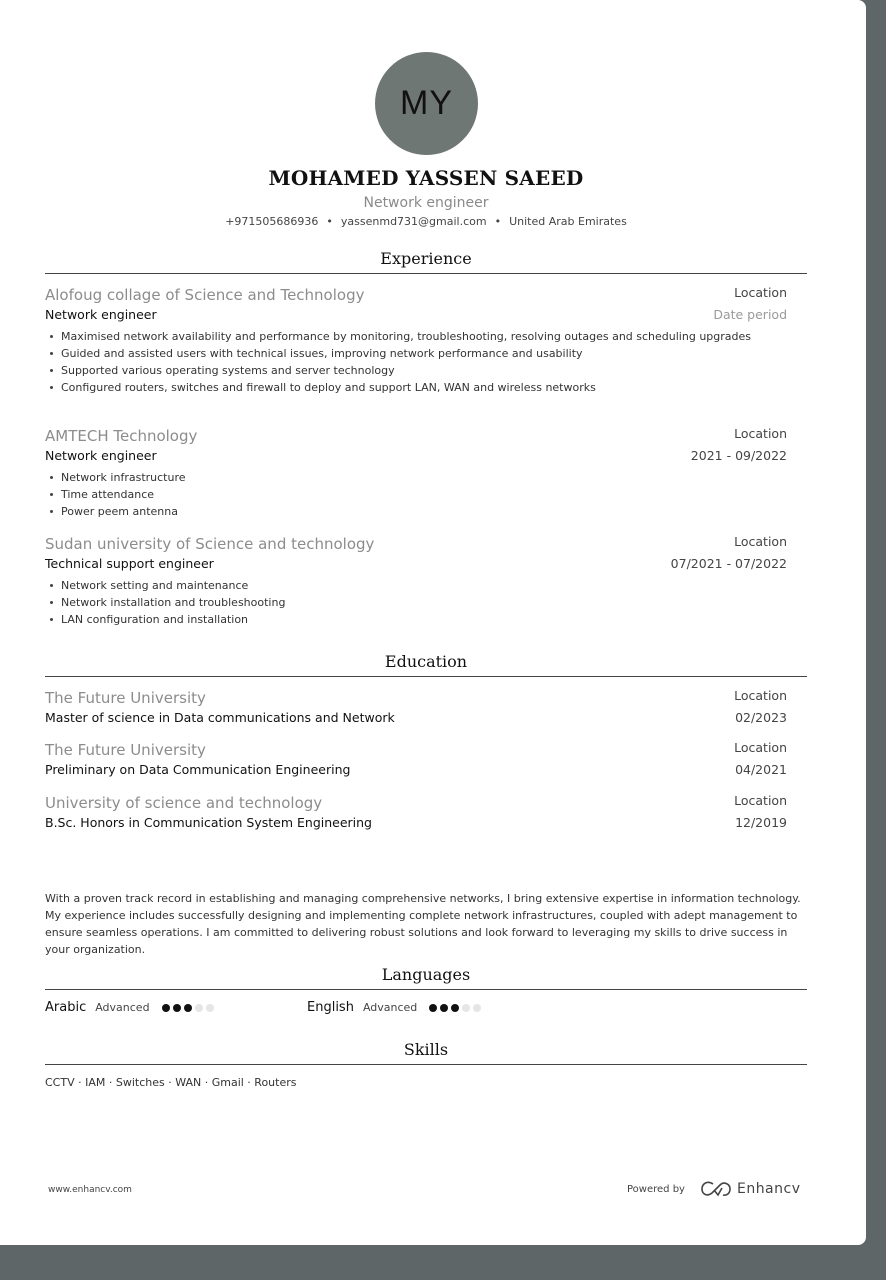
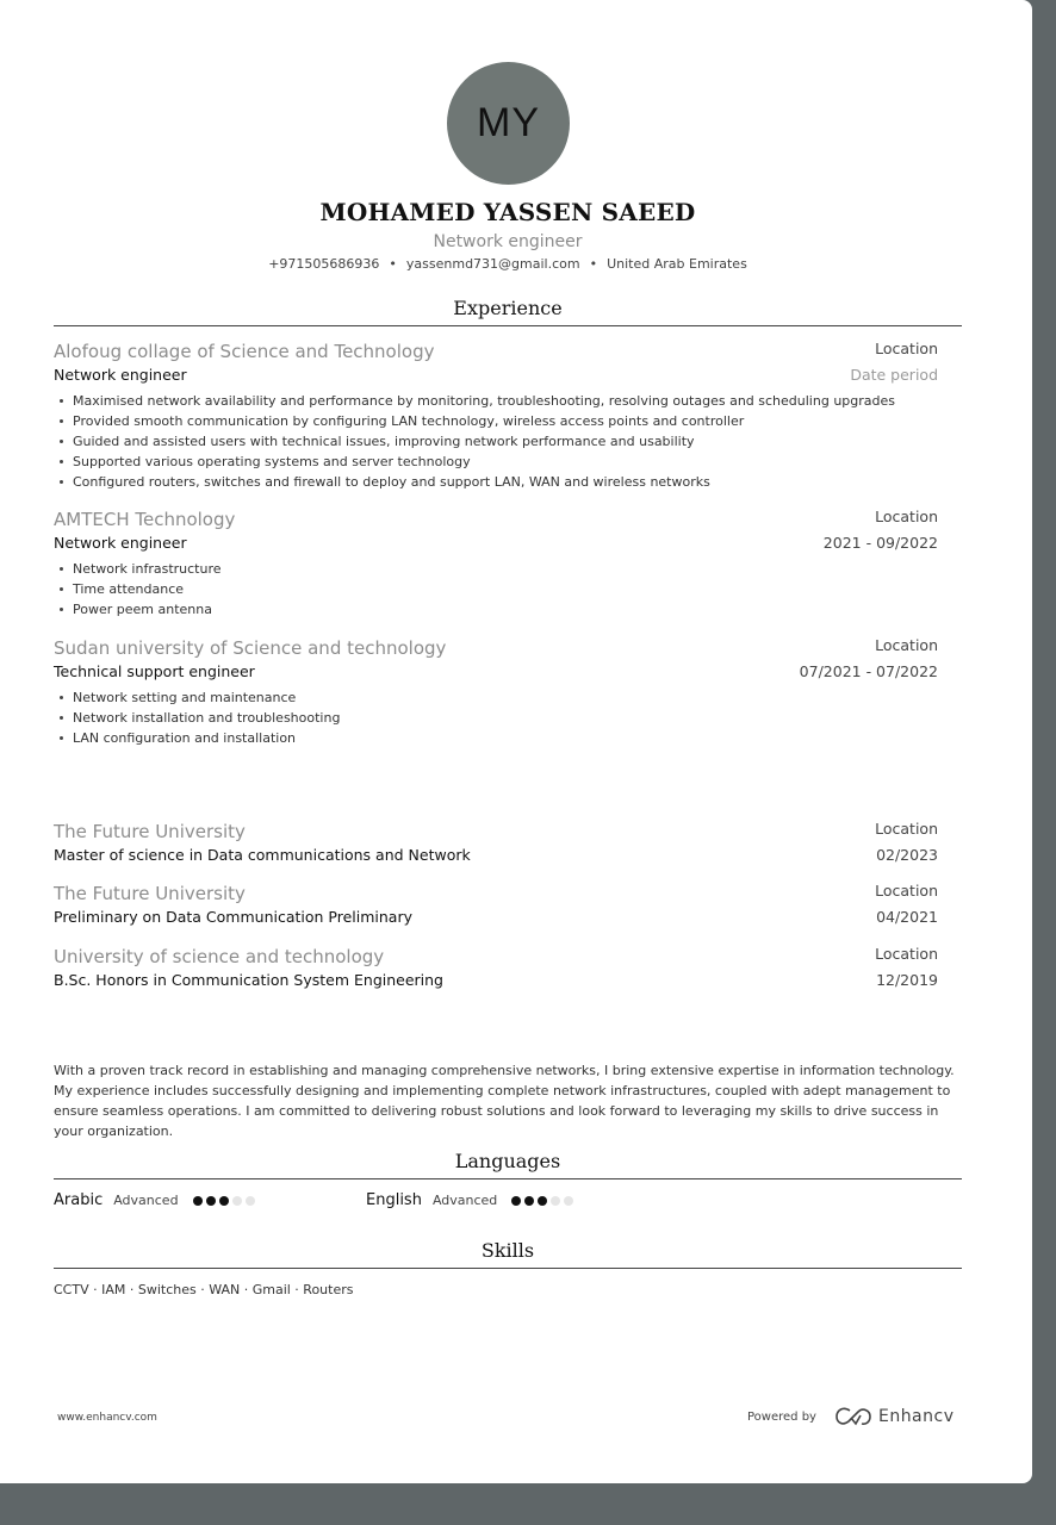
  MY
  MOHAMED YASSEN SAEED
  Network engineer
  +971505686936 • yassenmd731@gmail.com • United Arab Emirates
  Experience
  Alofoug collage of Science and Technology
  Location
  Network engineer
  Date period
  Maximised network availability and performance by monitoring, troubleshooting, resolving outages and scheduling upgrades
+ Provided smooth communication by configuring LAN technology, wireless access points and controller
  Guided and assisted users with technical issues, improving network performance and usability
  Supported various operating systems and server technology
  Configured routers, switches and firewall to deploy and support LAN, WAN and wireless networks
  AMTECH Technology
  Location
  Network engineer
  2021 - 09/2022
  Network infrastructure
  Time attendance
  Power peem antenna
  Sudan university of Science and technology
  Location
  Technical support engineer
  07/2021 - 07/2022
  Network setting and maintenance
  Network installation and troubleshooting
  LAN configuration and installation
- Education
  The Future University
  Location
  Master of science in Data communications and Network
  02/2023
  The Future University
  Location
- Preliminary on Data Communication Engineering
+ Preliminary on Data Communication Preliminary
  04/2021
  University of science and technology
  Location
  B.Sc. Honors in Communication System Engineering
  12/2019
  With a proven track record in establishing and managing comprehensive networks, I bring extensive expertise in information technology. My experience includes successfully designing and implementing complete network infrastructures, coupled with adept management to ensure seamless operations. I am committed to delivering robust solutions and look forward to leveraging my skills to drive success in your organization.
  Languages
  Arabic
  Advanced
  English
  Advanced
  Skills
  CCTV · IAM · Switches · WAN · Gmail · Routers
  www.enhancv.com
  Powered by
  Enhancv
